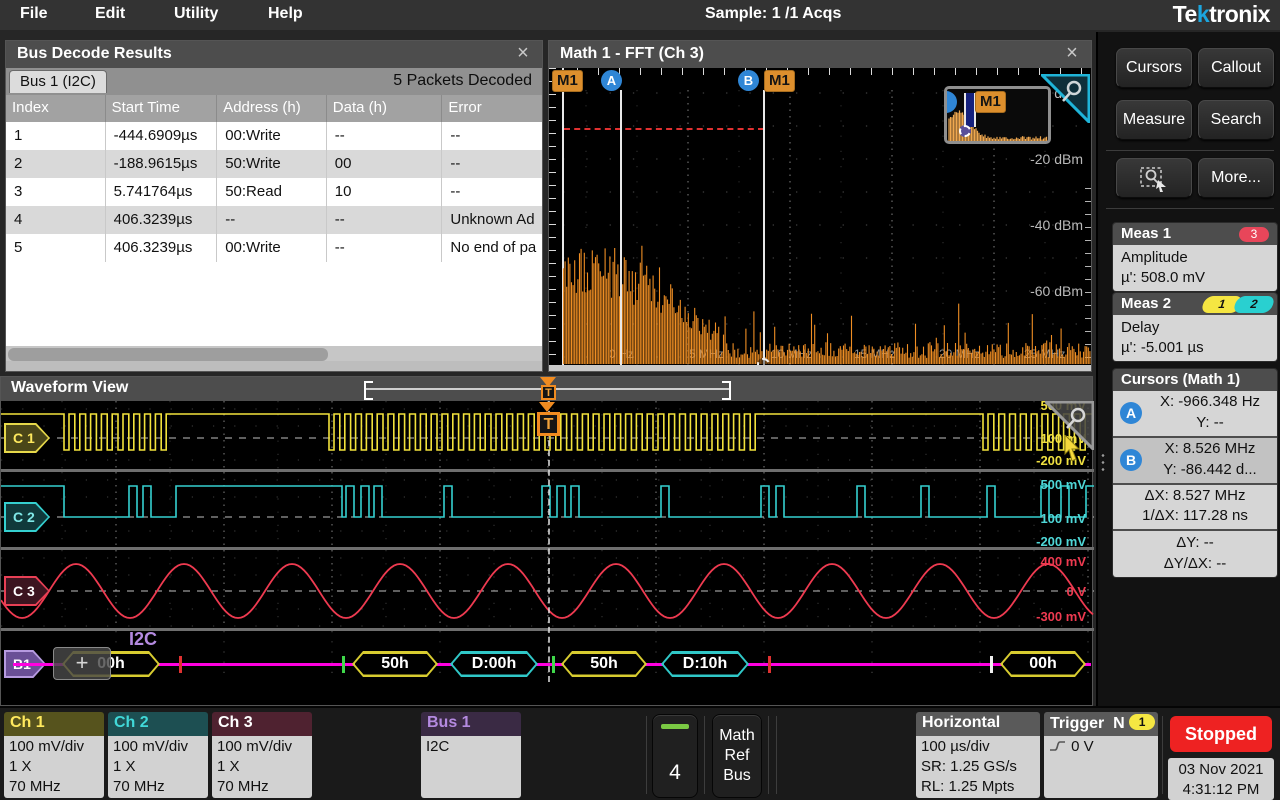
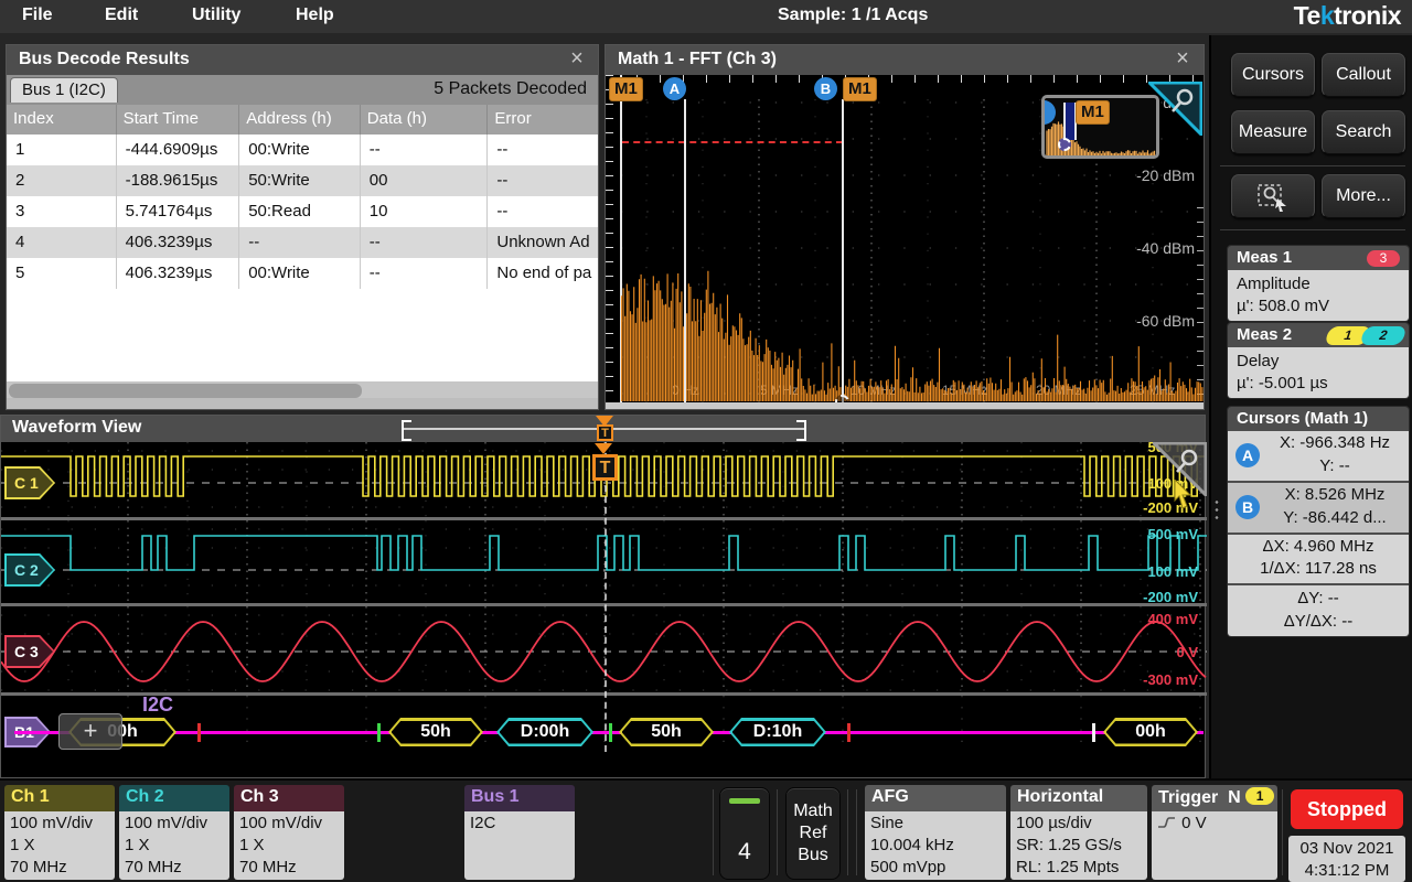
  File
  Edit
  Utility
  Help
  Sample: 1 /1 Acqs
  Tektronix
  Bus Decode Results
  ×
  Bus 1 (I2C)
  5 Packets Decoded
  Index
  Start Time
  Address (h)
  Data (h)
  Error
  1
  -444.6909µs
  00:Write
  --
  --
  2
  -188.9615µs
  50:Write
  00
  --
  3
  5.741764µs
  50:Read
  10
  --
  4
  406.3239µs
  --
  --
  Unknown Ad
  5
  406.3239µs
  00:Write
  --
  No end of pa
  Math 1 - FFT (Ch 3)
  ×
  5Hz
  M1
  A
  B
  M1
  -20 dBm
  -40 dBm
  -60 dBm
  M1
  Waveform View
  T
  T
  C 1
  C 2
  C 3
  500 mV
  100 mV
  -200V
  500 mV
  100 mV
  -200 mV
  400 mV
  0 V
  -300 mV
  I2C
  00h
  50h
  D:00h
  50h
  D:10h
  00h
  +
  Cursors
  Callout
  Measure
  Search
  More...
  Meas 1
  3
  Amplitude
  µ': 508.0 mV
  Meas 2
  Delay
  µ': -5.001 µs
  Cursors (Math 1)
  A
  X: -966.348 Hz
  Y: --
  B
  X: 8.526 MHz
  Y: -86.442 d...
- ΔX: 8.527 MHz
+ ΔX: 4.960 MHz
  1/ΔX: 117.28 ns
  ΔY: --
  ΔY/ΔX: --
  Ch 1
  100 mV/div
  1 X
  70 MHz
  Ch 2
  100 mV/div
  1 X
  70 MHz
  Ch 3
  100 mV/div
  1 X
  70 MHz
  Bus 1
  I2C
  4
  Math
  Ref
  Bus
+ AFG
+ Sine
+ 10.004 kHz
+ 500 mVpp
  Horizontal
  100 µs/div
  SR: 1.25 GS/s
  RL: 1.25 Mpts
  Trigger N 1
  0 V
  Stopped
  03 Nov 2021
  4:31:12 PM
